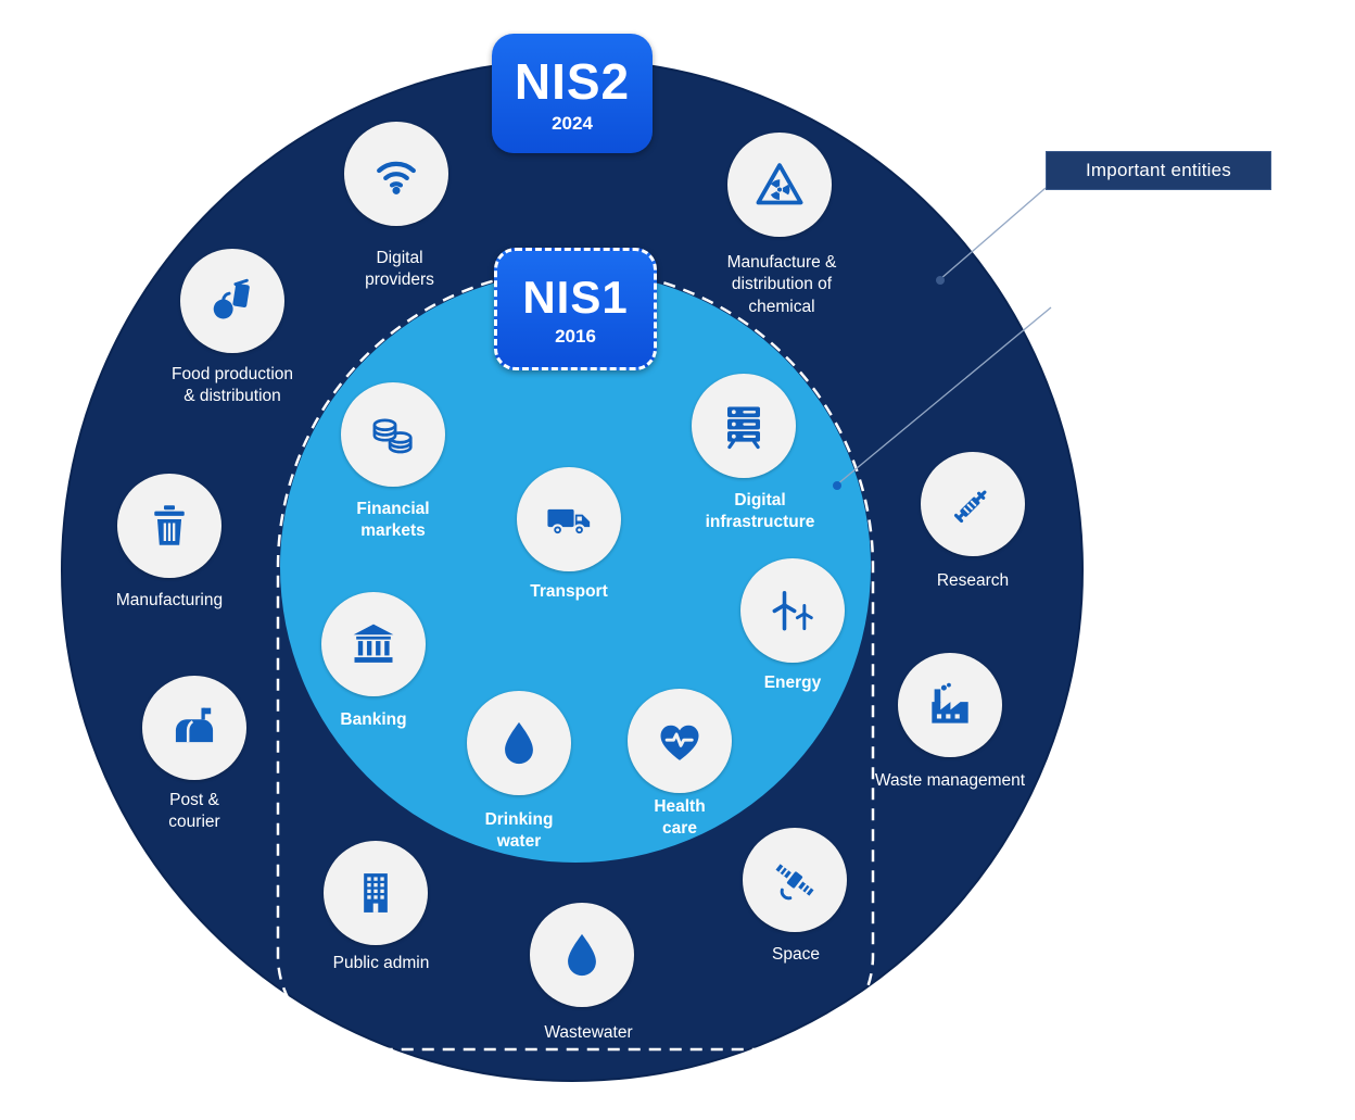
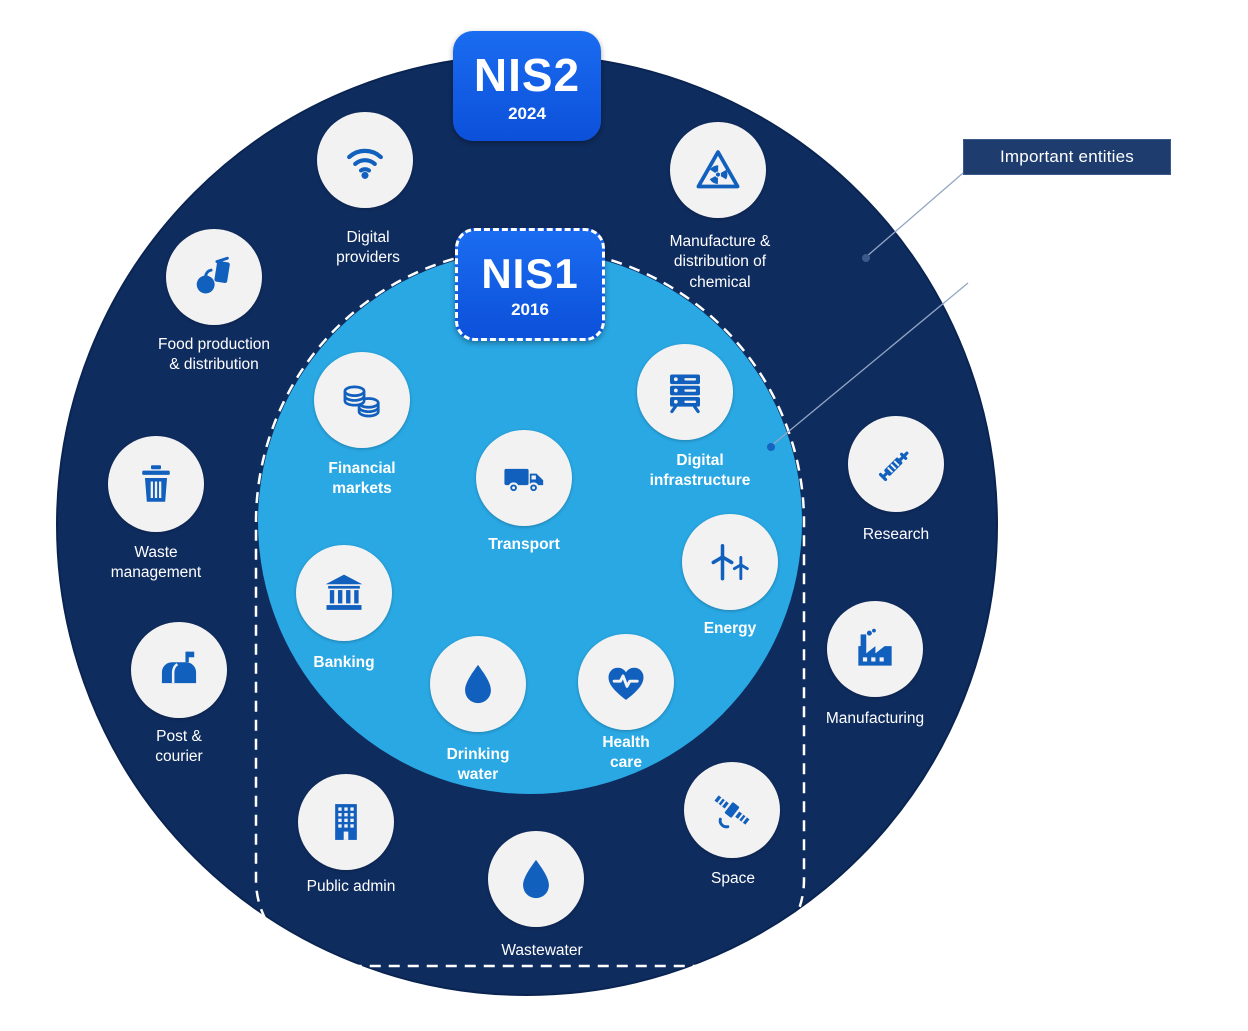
  Digital providers
  Manufacture & distribution of chemical
  Food production & distribution
- Manufacturing
+ Waste management
  Post & courier
  Research
- Waste management
+ Manufacturing
  Public admin
  Wastewater
  Space
  Financial markets
  Transport
  Digital infrastructure
  Banking
  Energy
  Drinking water
  Health care
  NIS2
  2024
  NIS1
  2016
  Important entities
